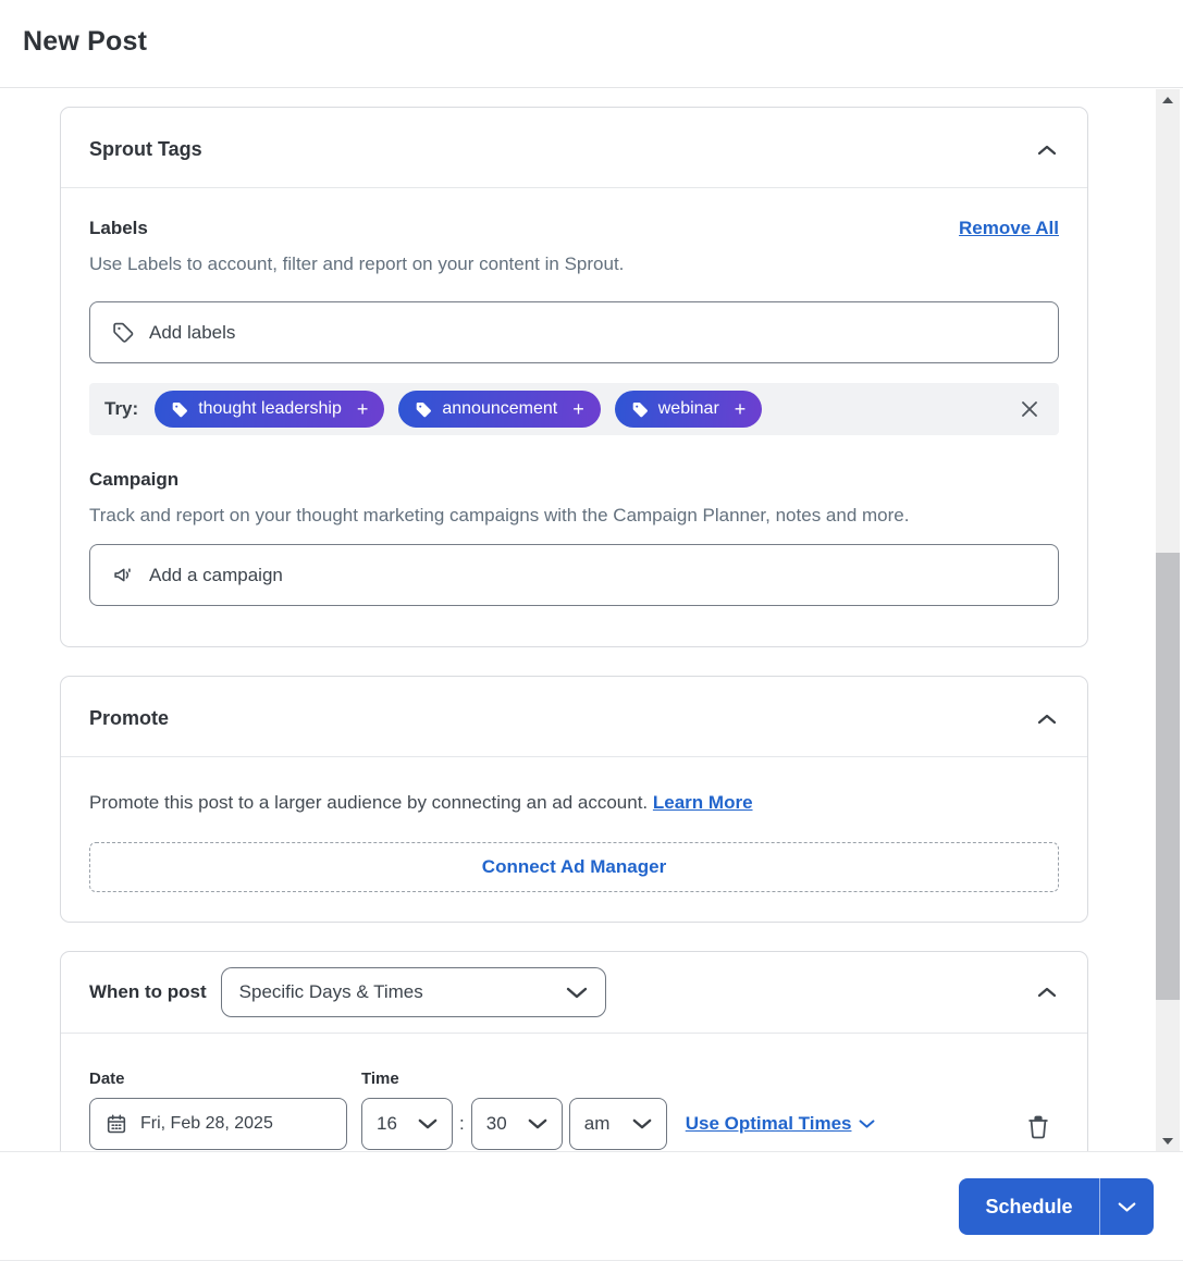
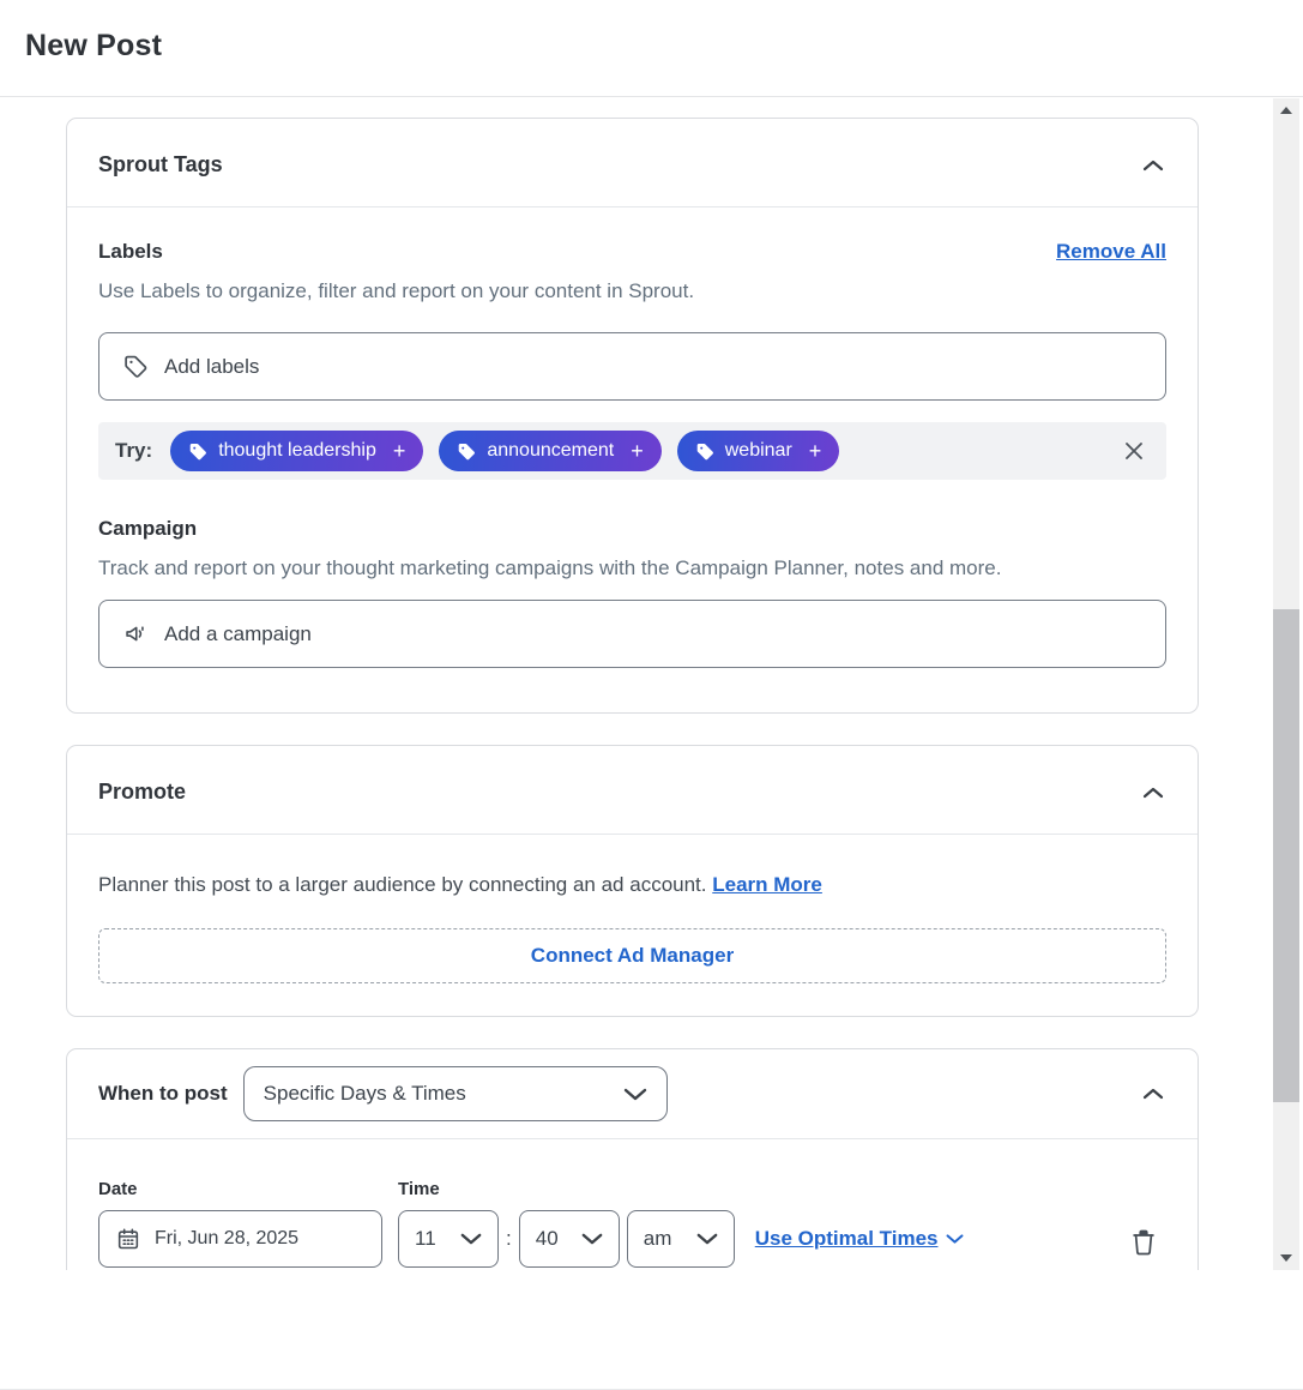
  New Post
  Sprout Tags
  Labels
  Remove All
- Use Labels to account, filter and report on your content in Sprout.
+ Use Labels to organize, filter and report on your content in Sprout.
  Add labels
  Try:
  thought leadership
  +
  announcement
  +
  webinar
  +
  Campaign
  Track and report on your thought marketing campaigns with the Campaign Planner, notes and more.
  Add a campaign
  Promote
- Promote this post to a larger audience by connecting an ad account. Learn More
+ Planner this post to a larger audience by connecting an ad account. Learn More
  Connect Ad Manager
  When to post
  Specific Days & Times
  Date
- Fri, Feb 28, 2025
+ Fri, Jun 28, 2025
  Time
- 16
+ 11
  :
- 30
+ 40
  am
  Use Optimal Times
- Schedule
